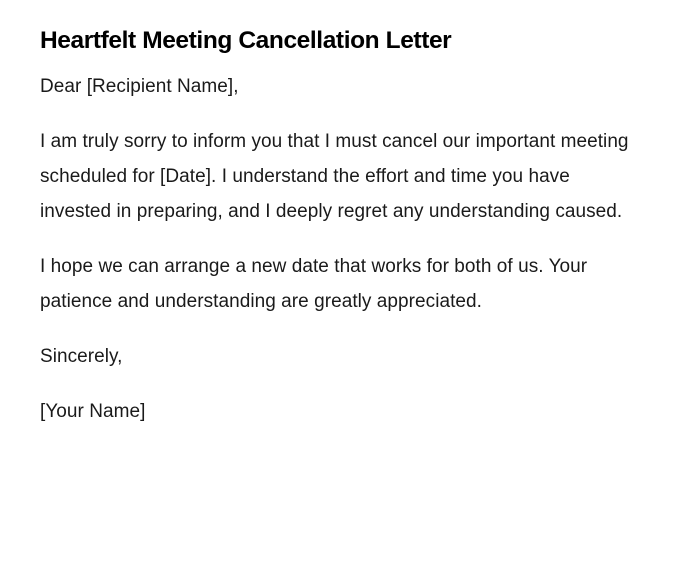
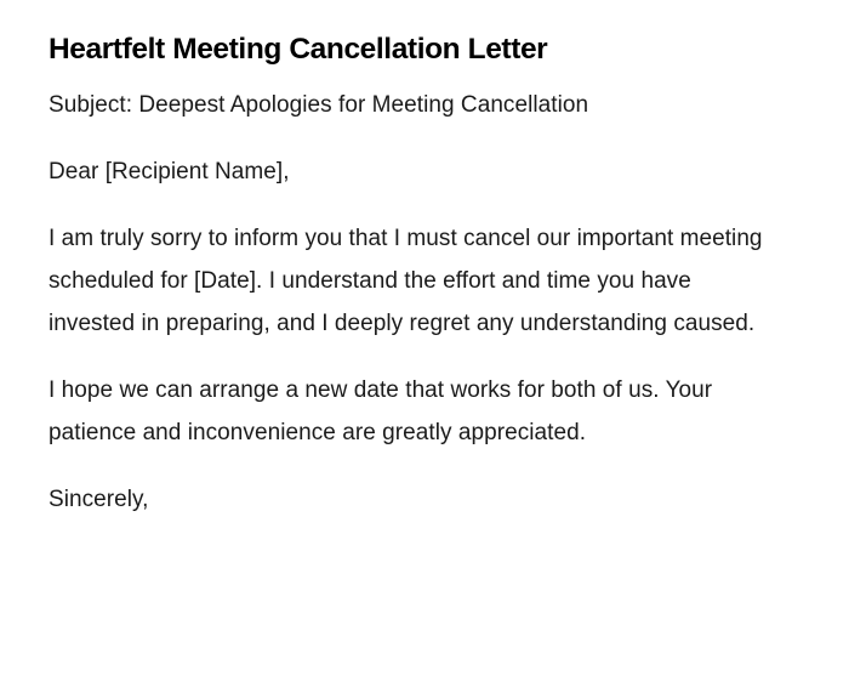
  Heartfelt Meeting Cancellation Letter
+ Subject: Deepest Apologies for Meeting Cancellation
  Dear [Recipient Name],
  I am truly sorry to inform you that I must cancel our important meeting scheduled for [Date]. I understand the effort and time you have invested in preparing, and I deeply regret any understanding caused.
- I hope we can arrange a new date that works for both of us. Your patience and understanding are greatly appreciated.
+ I hope we can arrange a new date that works for both of us. Your patience and inconvenience are greatly appreciated.
  Sincerely,
- [Your Name]
